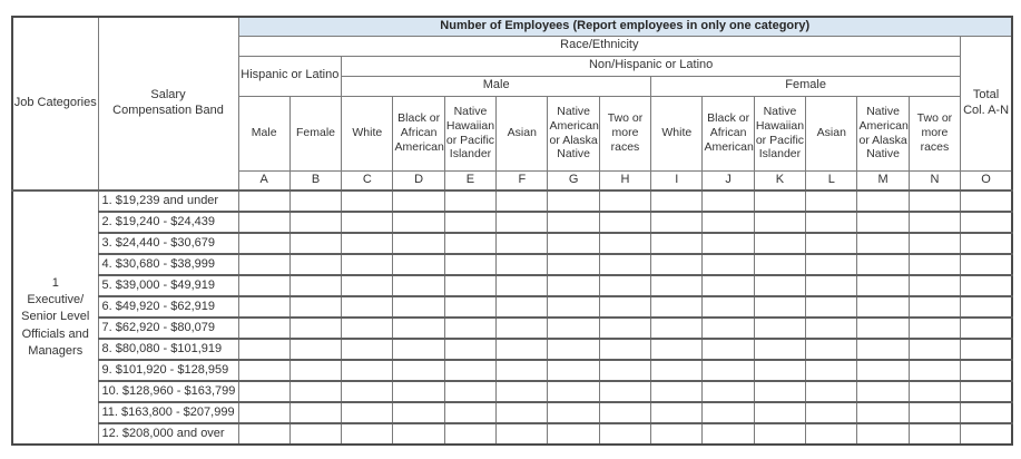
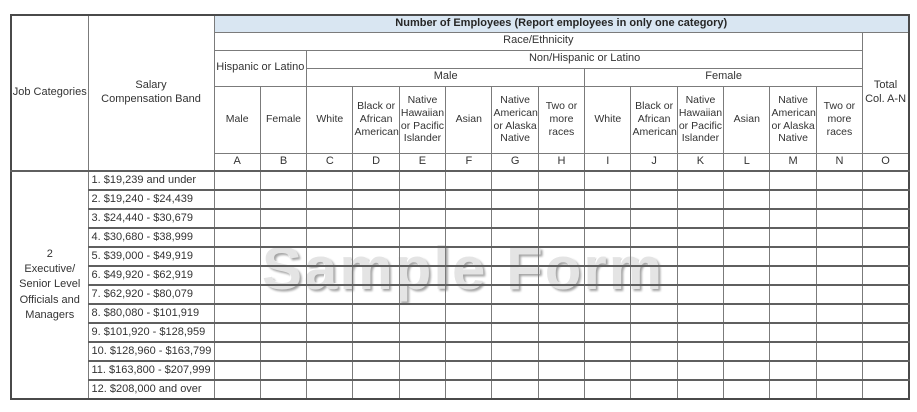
+ Sample Form
  Job Categories	Salary Compensation Band	Number of Employees (Report employees in only one category)
  Race/Ethnicity	Total Col. A-N
  Hispanic or Latino	Non/Hispanic or Latino
  Male	Female
  Male	Female	White	Black or African American	Native Hawaiian or Pacific Islander	Asian	Native American or Alaska Native	Two or more races	White	Black or African American	Native Hawaiian or Pacific Islander	Asian	Native American or Alaska Native	Two or more races
  A	B	C	D	E	F	G	H	I	J	K	L	M	N	O
- 1 Executive/ Senior Level Officials and Managers	1. $19,239 and under
+ 2 Executive/ Senior Level Officials and Managers	1. $19,239 and under
  2. $19,240 - $24,439
  3. $24,440 - $30,679
  4. $30,680 - $38,999
  5. $39,000 - $49,919
  6. $49,920 - $62,919
  7. $62,920 - $80,079
  8. $80,080 - $101,919
  9. $101,920 - $128,959
  10. $128,960 - $163,799
  11. $163,800 - $207,999
  12. $208,000 and over
